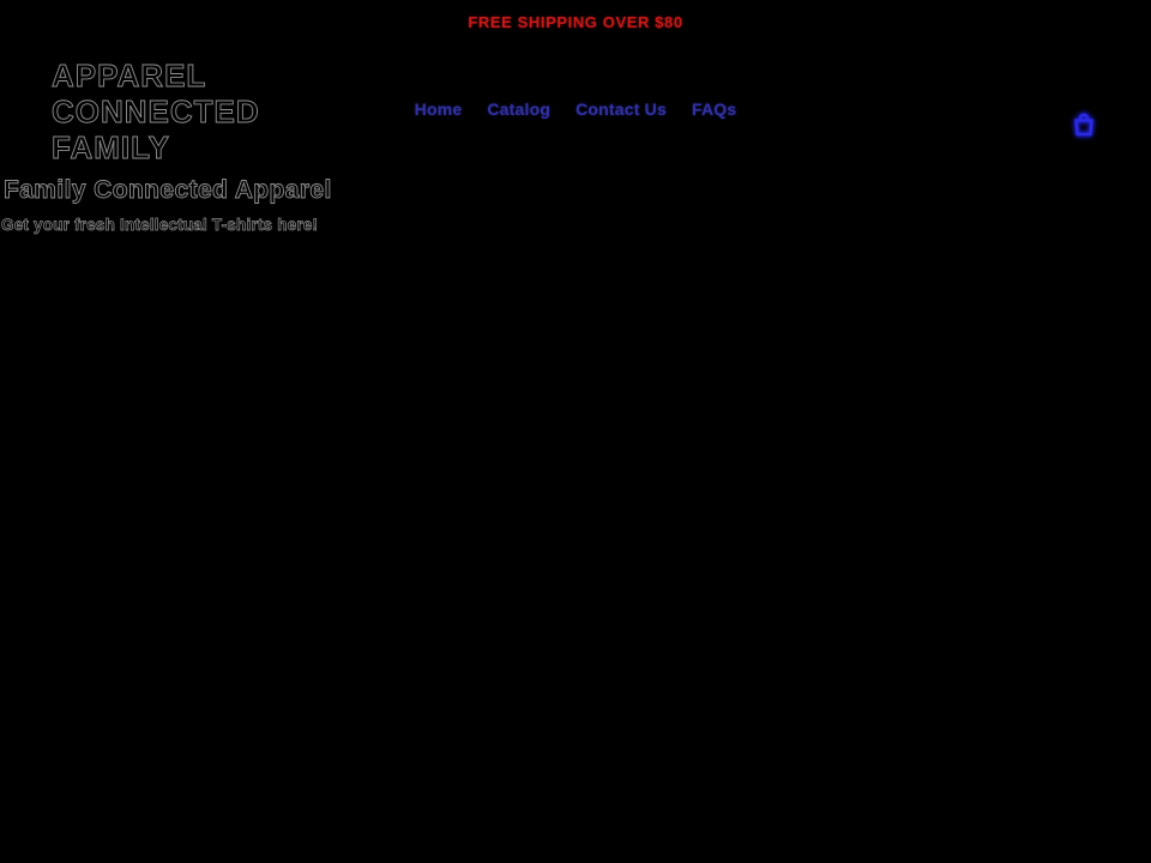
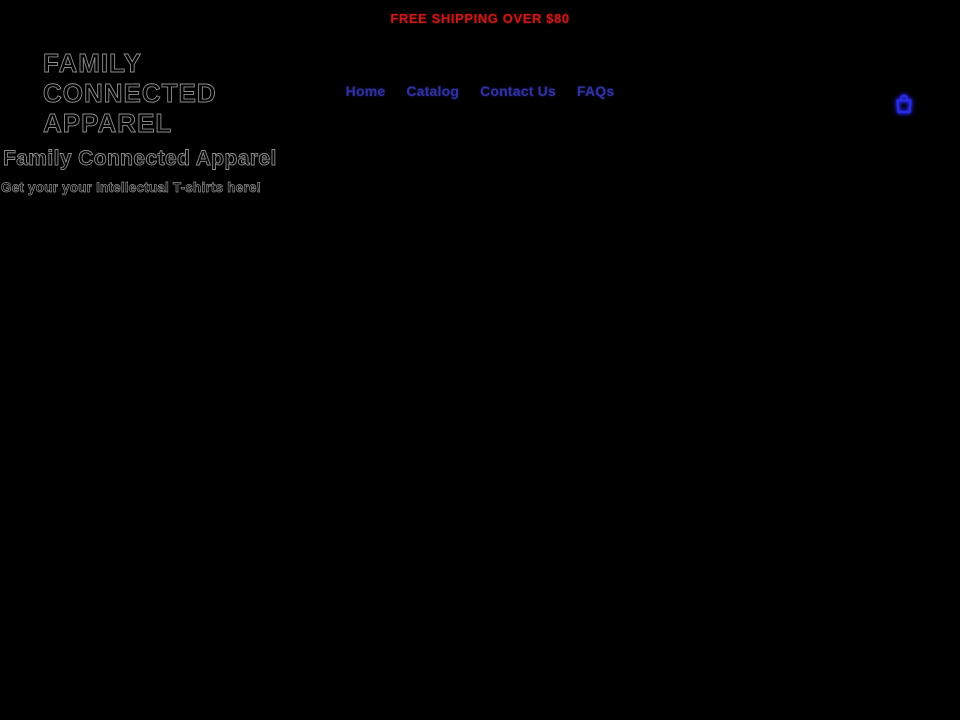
  FREE SHIPPING OVER $80
- APPAREL
+ FAMILY
  CONNECTED
- FAMILY
+ APPAREL
  Home
  Catalog
  Contact Us
  FAQs
  Family Connected Apparel
- Get your fresh Intellectual T-shirts here!
+ Get your your Intellectual T-shirts here!
